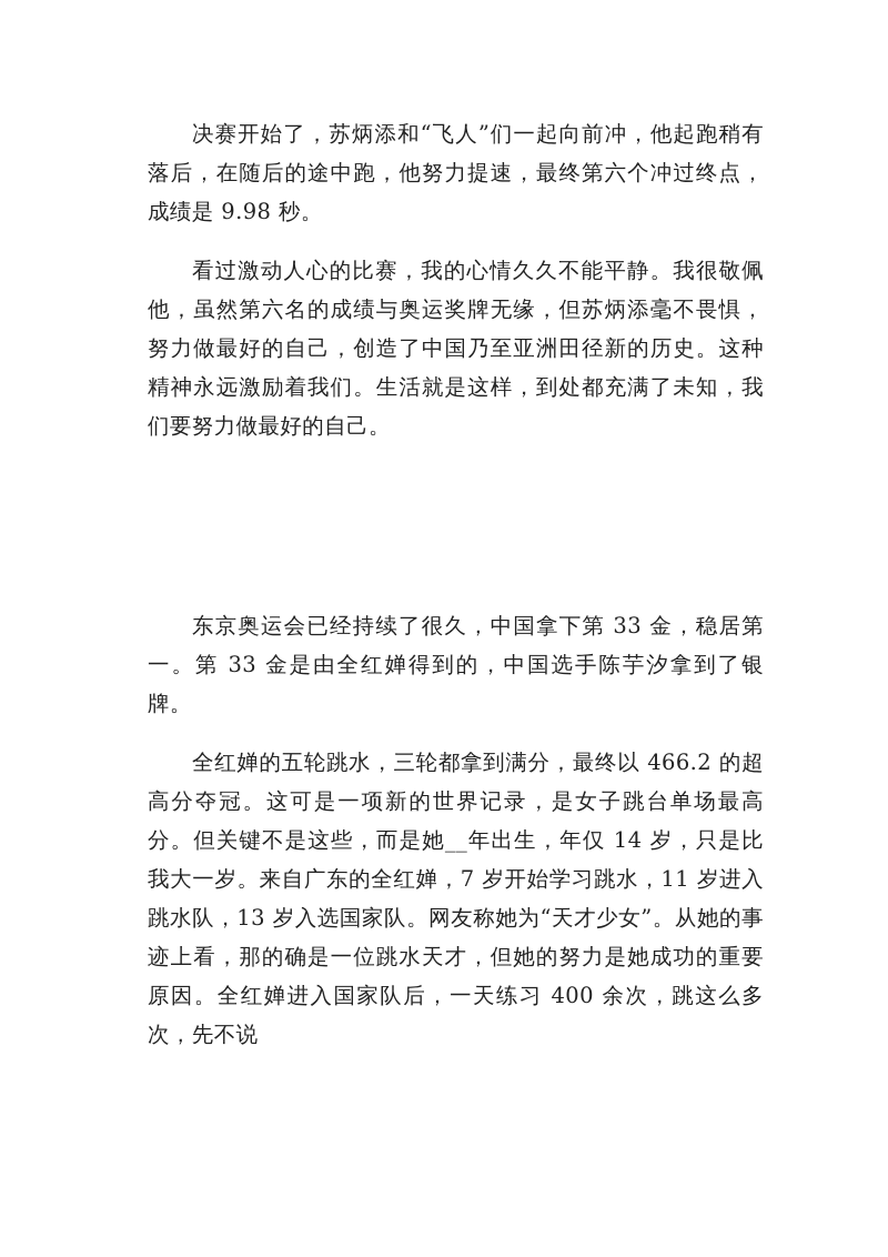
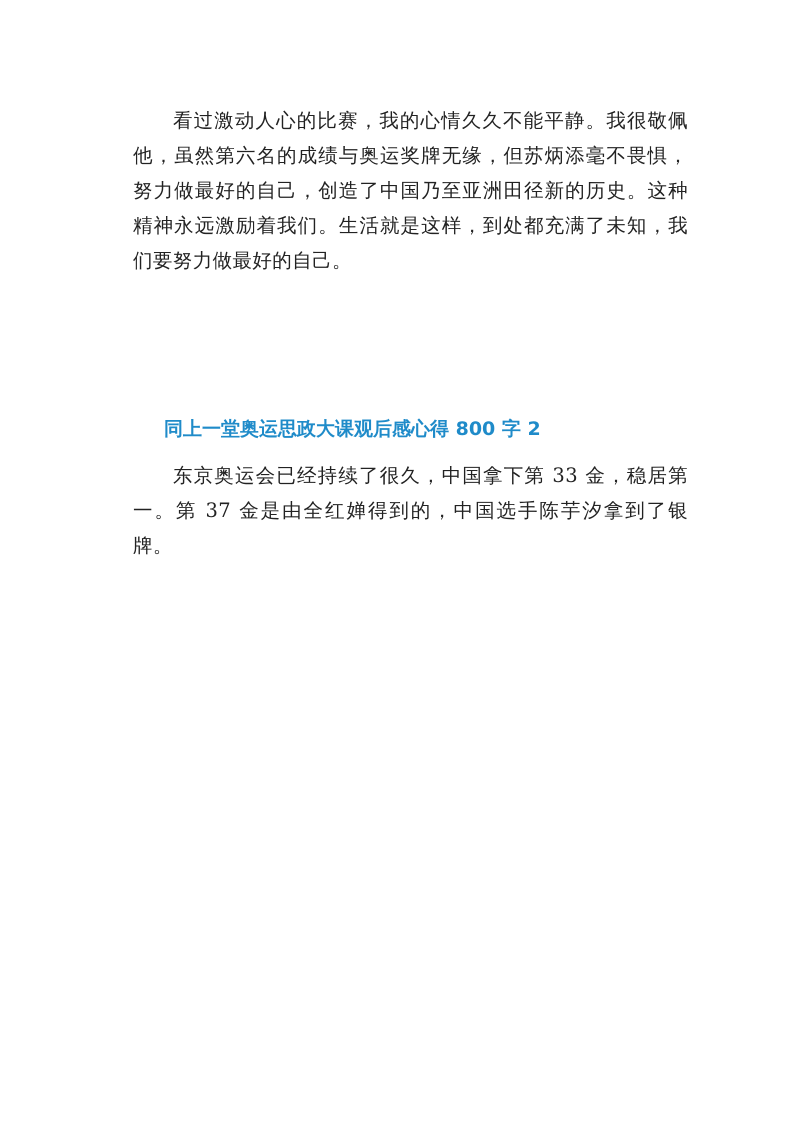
- 决赛开始了，苏炳添和“飞人”们一起向前冲，他起跑稍有落后，在随后的途中跑，他努力提速，最终第六个冲过终点，成绩是 9.98 秒。
  看过激动人心的比赛，我的心情久久不能平静。我很敬佩他，虽然第六名的成绩与奥运奖牌无缘，但苏炳添毫不畏惧，努力做最好的自己，创造了中国乃至亚洲田径新的历史。这种精神永远激励着我们。生活就是这样，到处都充满了未知，我们要努力做最好的自己。
+ 同上一堂奥运思政大课观后感心得 800 字 2
- 东京奥运会已经持续了很久，中国拿下第 33 金，稳居第一。第 33 金是由全红婵得到的，中国选手陈芋汐拿到了银牌。
+ 东京奥运会已经持续了很久，中国拿下第 33 金，稳居第一。第 37 金是由全红婵得到的，中国选手陈芋汐拿到了银牌。
- 全红婵的五轮跳水，三轮都拿到满分，最终以 466.2 的超高分夺冠。这可是一项新的世界记录，是女子跳台单场最高分。但关键不是这些，而是她__年出生，年仅 14 岁，只是比我大一岁。来自广东的全红婵，7 岁开始学习跳水，11 岁进入跳水队，13 岁入选国家队。网友称她为“天才少女”。从她的事迹上看，那的确是一位跳水天才，但她的努力是她成功的重要原因。全红婵进入国家队后，一天练习 400 余次，跳这么多次，先不说
